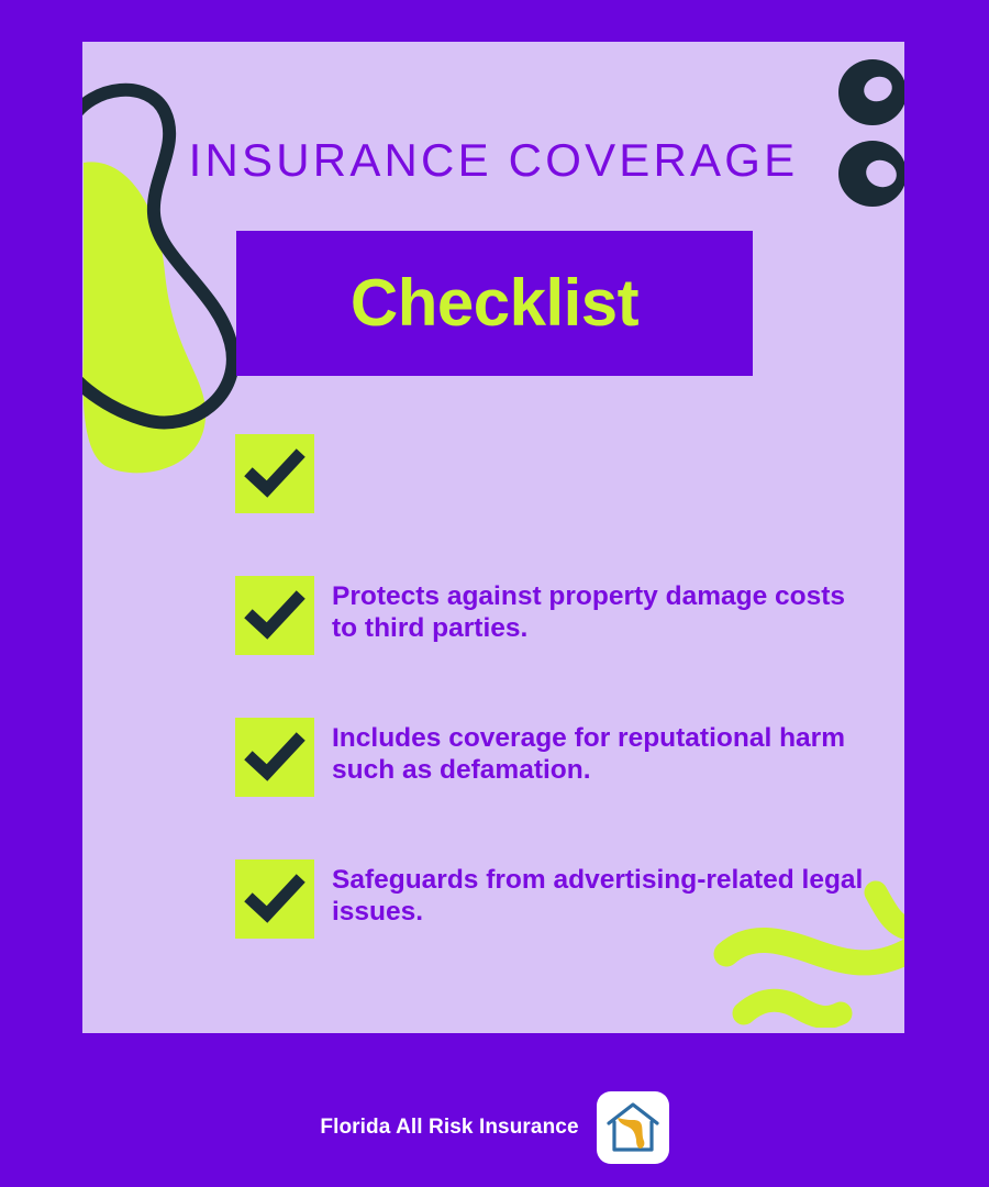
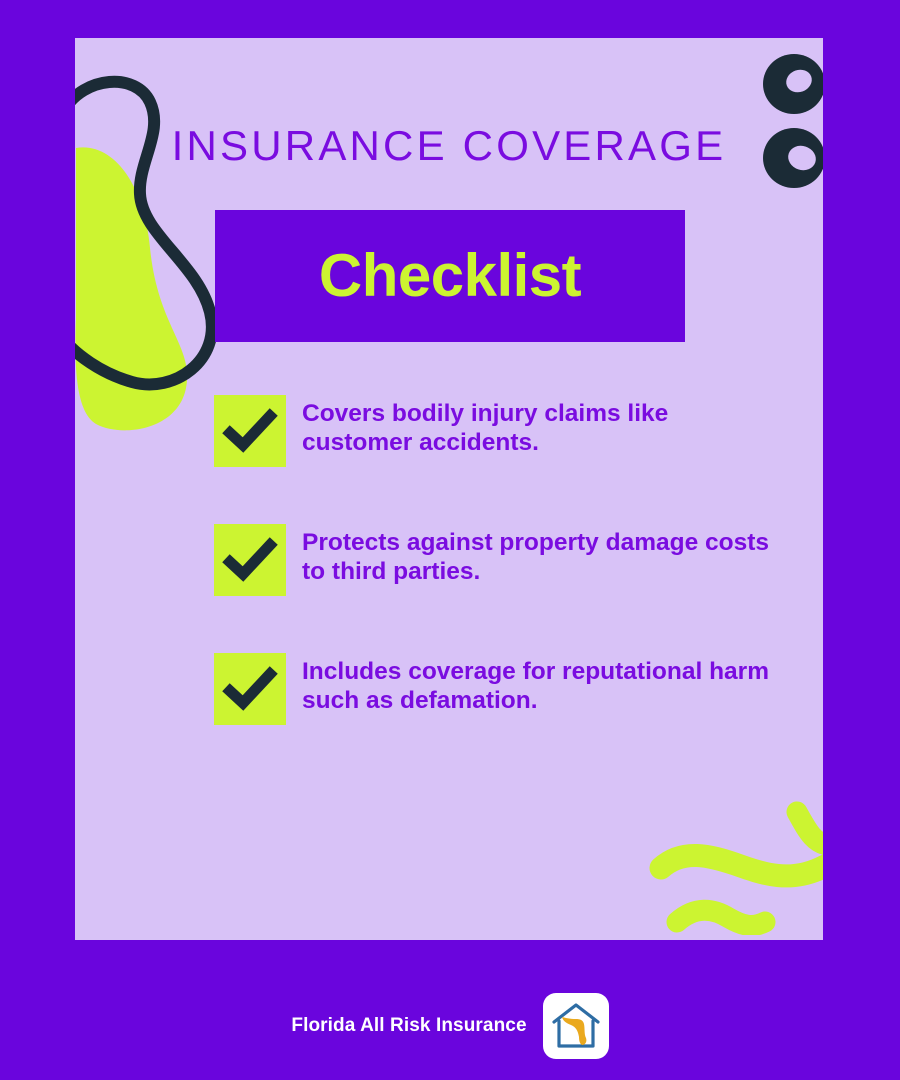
  INSURANCE COVERAGE
  Checklist
+ Covers bodily injury claims like customer accidents.
  Protects against property damage costs to third parties.
  Includes coverage for reputational harm such as defamation.
- Safeguards from advertising-related legal issues.
  Florida All Risk Insurance
